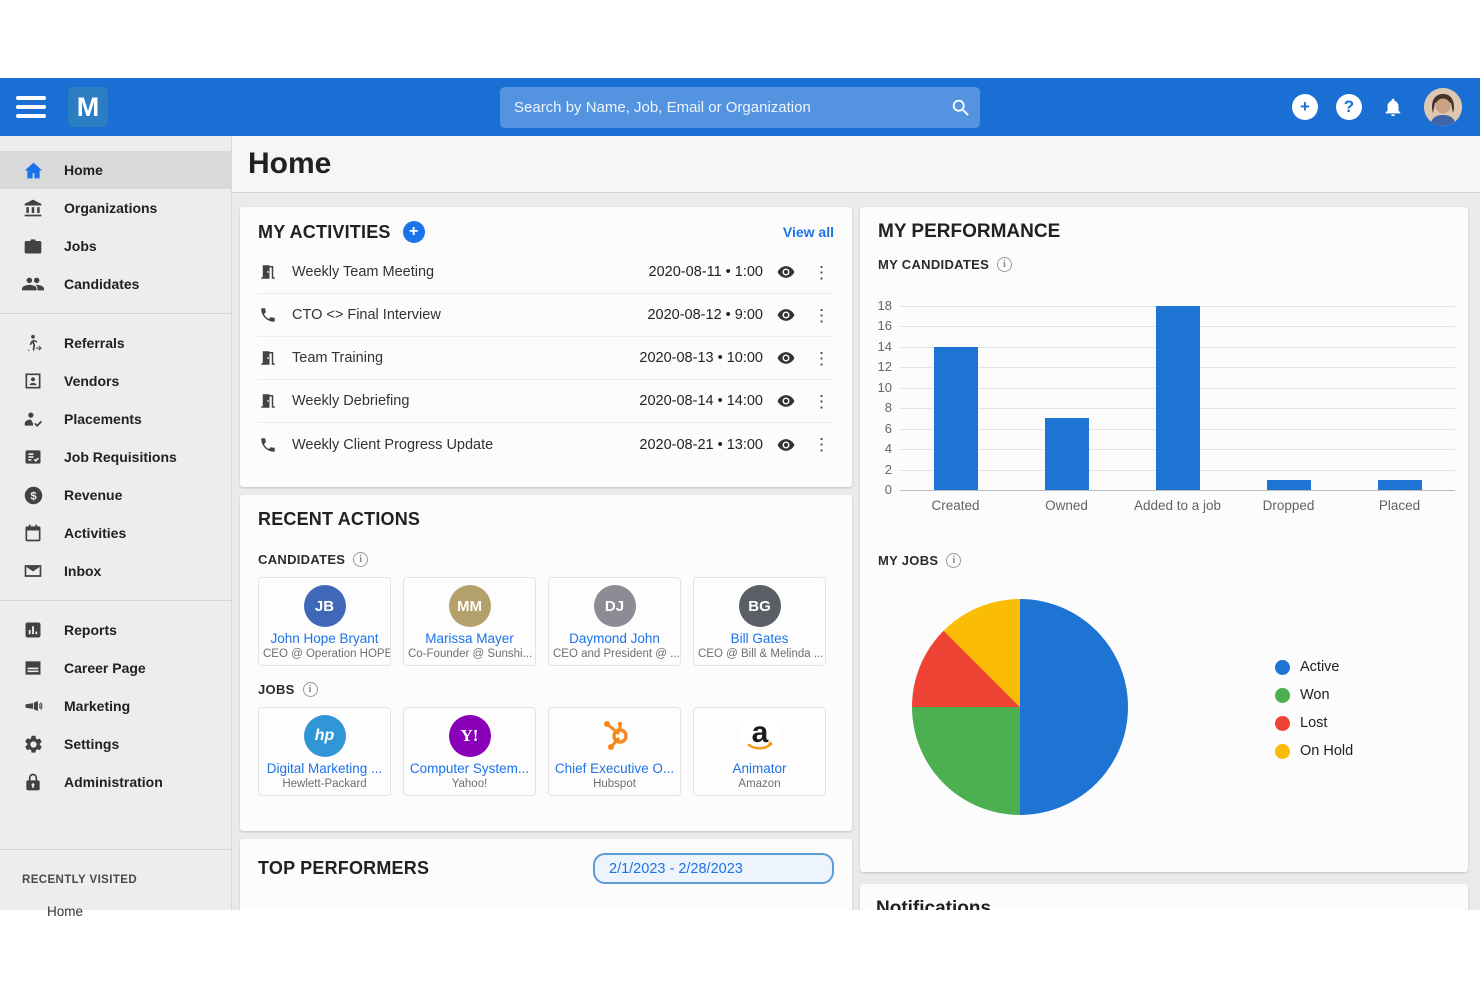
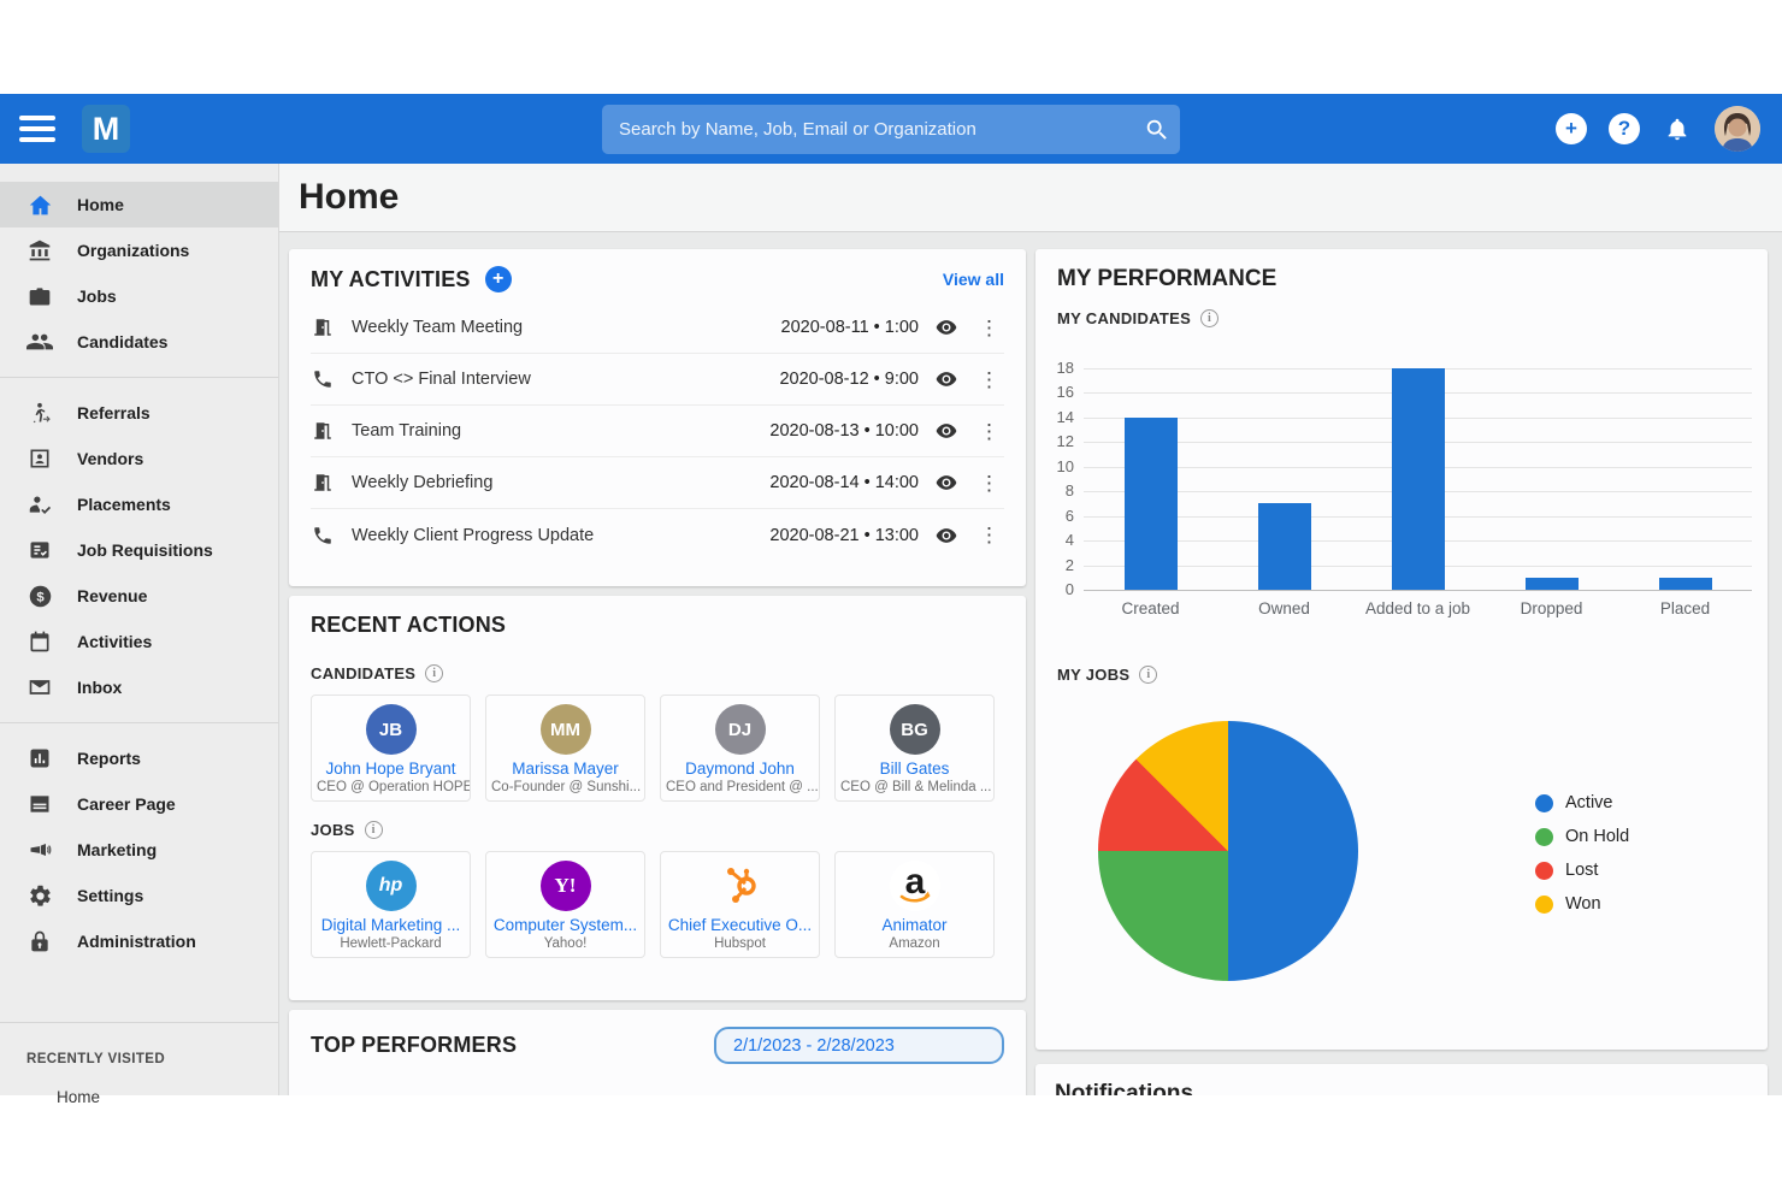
  M
  Search by Name, Job, Email or Organization
  +
  ?
  Home
  Organizations
  Jobs
  Candidates
  Referrals
  Vendors
  Placements
  Job Requisitions
  $
  Revenue
  Activities
  Inbox
  Reports
  Career Page
  Marketing
  Settings
  Administration
  RECENTLY VISITED
  Home
  Home
  MY ACTIVITIES
  +
  View all
  Weekly Team Meeting
  2020-08-11 • 1:00
  ⋮
  CTO <> Final Interview
  2020-08-12 • 9:00
  ⋮
  Team Training
  2020-08-13 • 10:00
  ⋮
  Weekly Debriefing
  2020-08-14 • 14:00
  ⋮
  Weekly Client Progress Update
  2020-08-21 • 13:00
  ⋮
  RECENT ACTIONS
  CANDIDATES
  i
  JB
  John Hope Bryant
  CEO @ Operation HOPE
  MM
  Marissa Mayer
  Co-Founder @ Sunshi...
  DJ
  Daymond John
  CEO and President @ ...
  BG
  Bill Gates
  CEO @ Bill & Melinda ...
  JOBS
  i
  hp
  Digital Marketing ...
  Hewlett-Packard
  Y!
  Computer System...
  Yahoo!
  Chief Executive O...
  Hubspot
  a
  Animator
  Amazon
  TOP PERFORMERS
  2/1/2023 - 2/28/2023
  MY PERFORMANCE
  MY CANDIDATES
  i
  0
  2
  4
  6
  8
  10
  12
  14
  16
  18
  Created
  Owned
  Added to a job
  Dropped
  Placed
  MY JOBS
  i
  Active
- Won
+ On Hold
  Lost
- On Hold
+ Won
  Notifications
